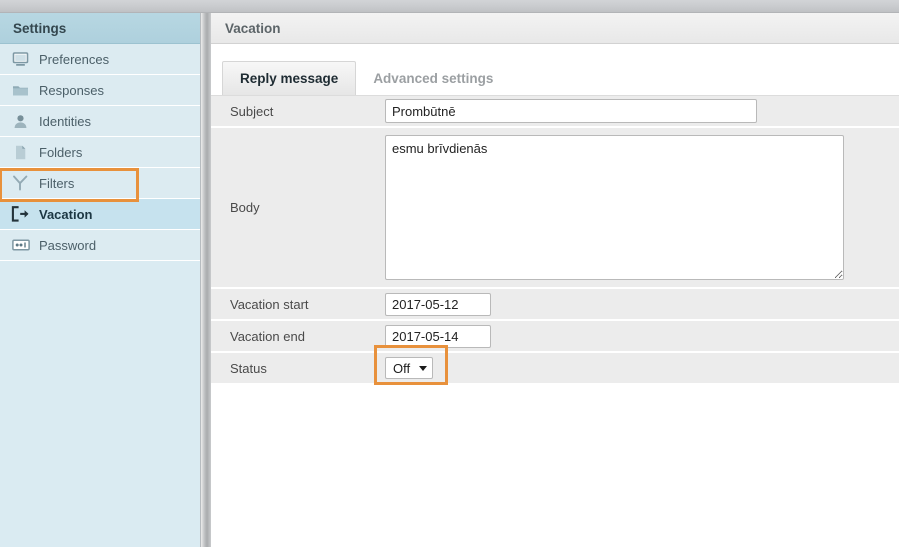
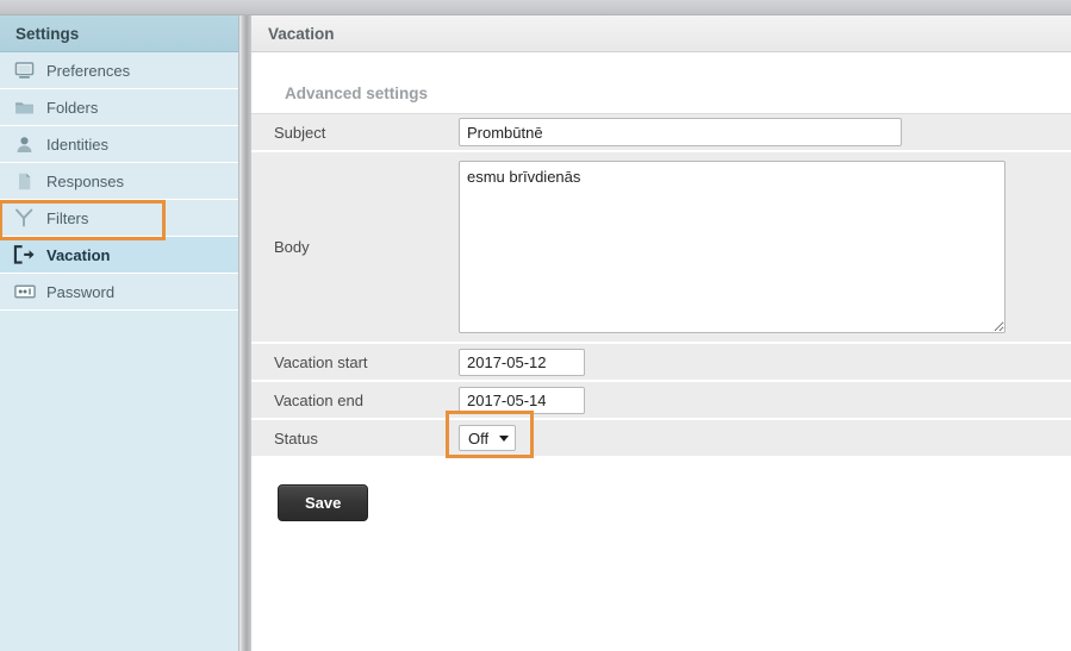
  Settings
  Preferences
- Responses
+ Folders
  Identities
- Folders
+ Responses
  Filters
  Vacation
  Password
  Vacation
- Reply message
  Advanced settings
  Subject
  Prombūtnē
  Body
  esmu brīvdienās
  Vacation start
  2017-05-12
  Vacation end
  2017-05-14
  Status
  Off
+ Save
